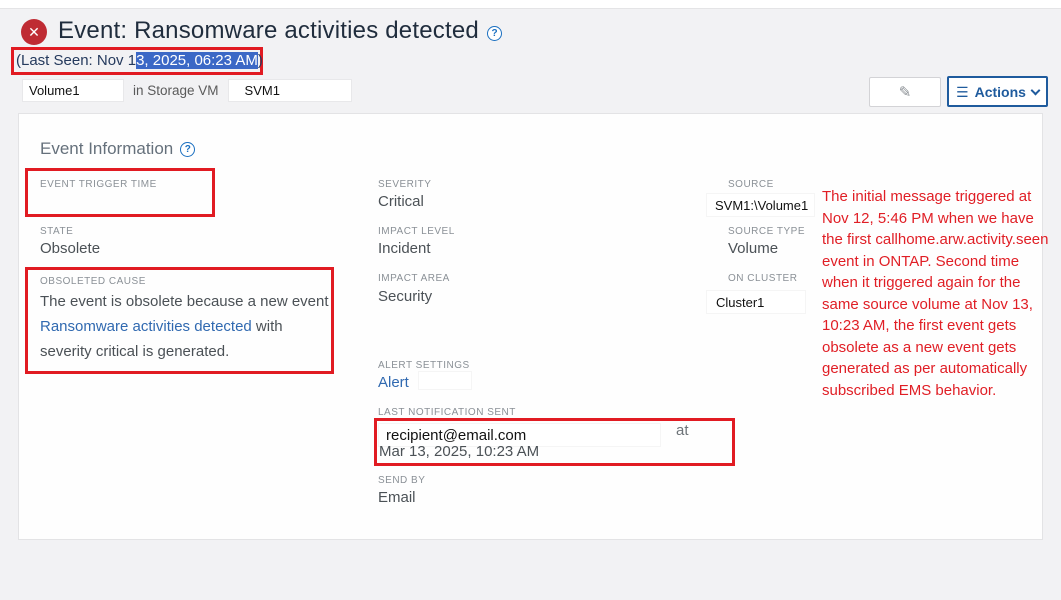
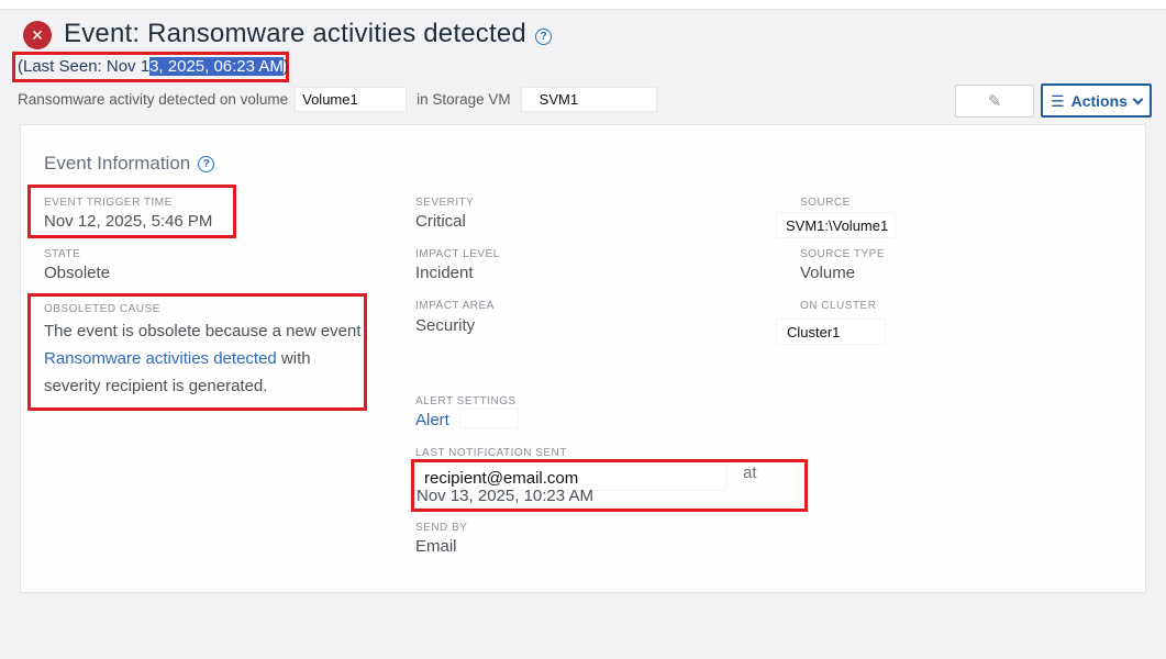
  ✕
  Event: Ransomware activities detected
  ?
  (Last Seen: Nov 13, 2025, 06:23 AM)
+ Ransomware activity detected on volume
  Volume1
  in Storage VM
  SVM1
  ✎
  ☰
  Actions
  Event Information
  ?
  EVENT TRIGGER TIME
+ Nov 12, 2025, 5:46 PM
  STATE
  Obsolete
  OBSOLETED CAUSE
- The event is obsolete because a new event Ransomware activities detected with severity critical is generated.
+ The event is obsolete because a new event Ransomware activities detected with severity recipient is generated.
  SEVERITY
  Critical
  IMPACT LEVEL
  Incident
  IMPACT AREA
  Security
  ALERT SETTINGS
  Alert
  LAST NOTIFICATION SENT
  recipient@email.com
  at
- Mar 13, 2025, 10:23 AM
+ Nov 13, 2025, 10:23 AM
  SEND BY
  Email
  SOURCE
  SVM1:\Volume1
  SOURCE TYPE
  Volume
  ON CLUSTER
  Cluster1
- The initial message triggered at Nov 12, 5:46 PM when we have the first callhome.arw.activity.seen event in ONTAP. Second time when it triggered again for the same source volume at Nov 13, 10:23 AM, the first event gets obsolete as a new event gets generated as per automatically subscribed EMS behavior.
